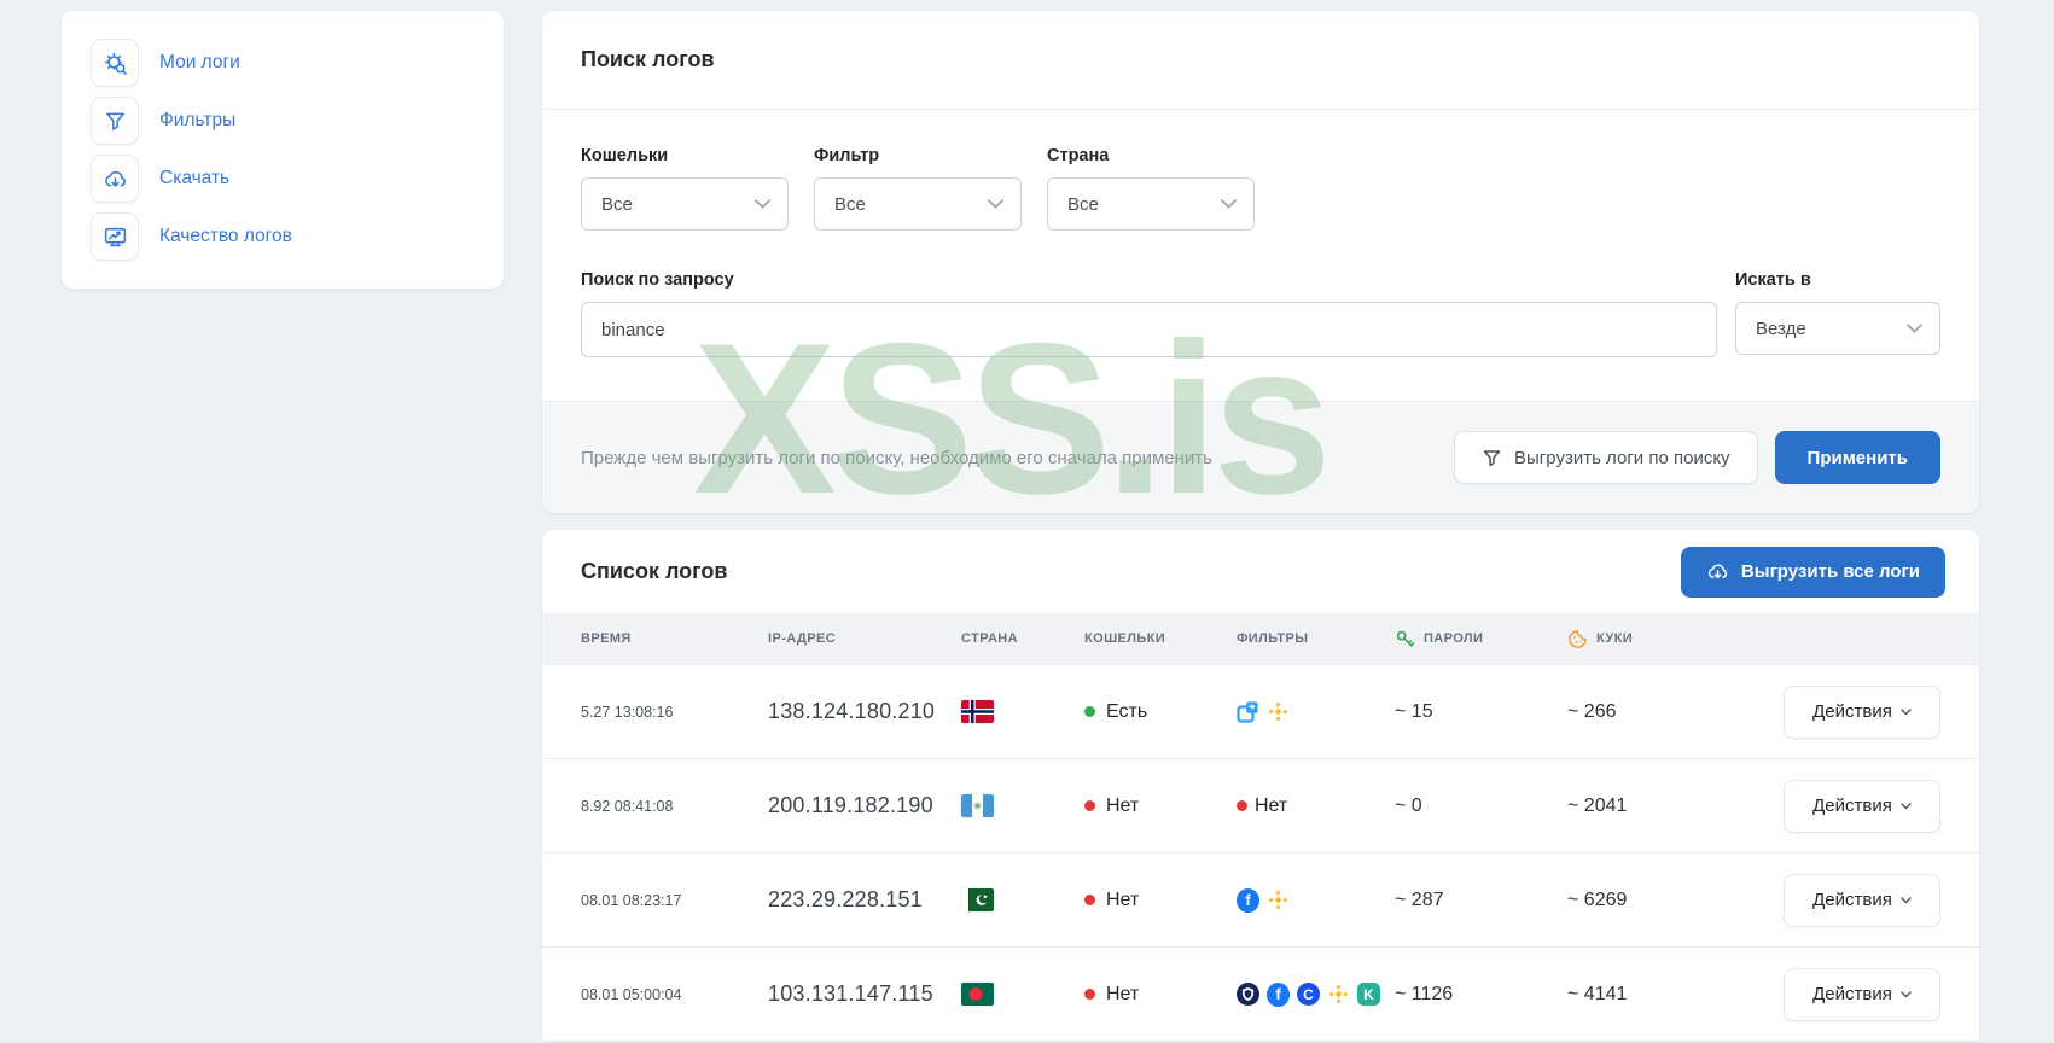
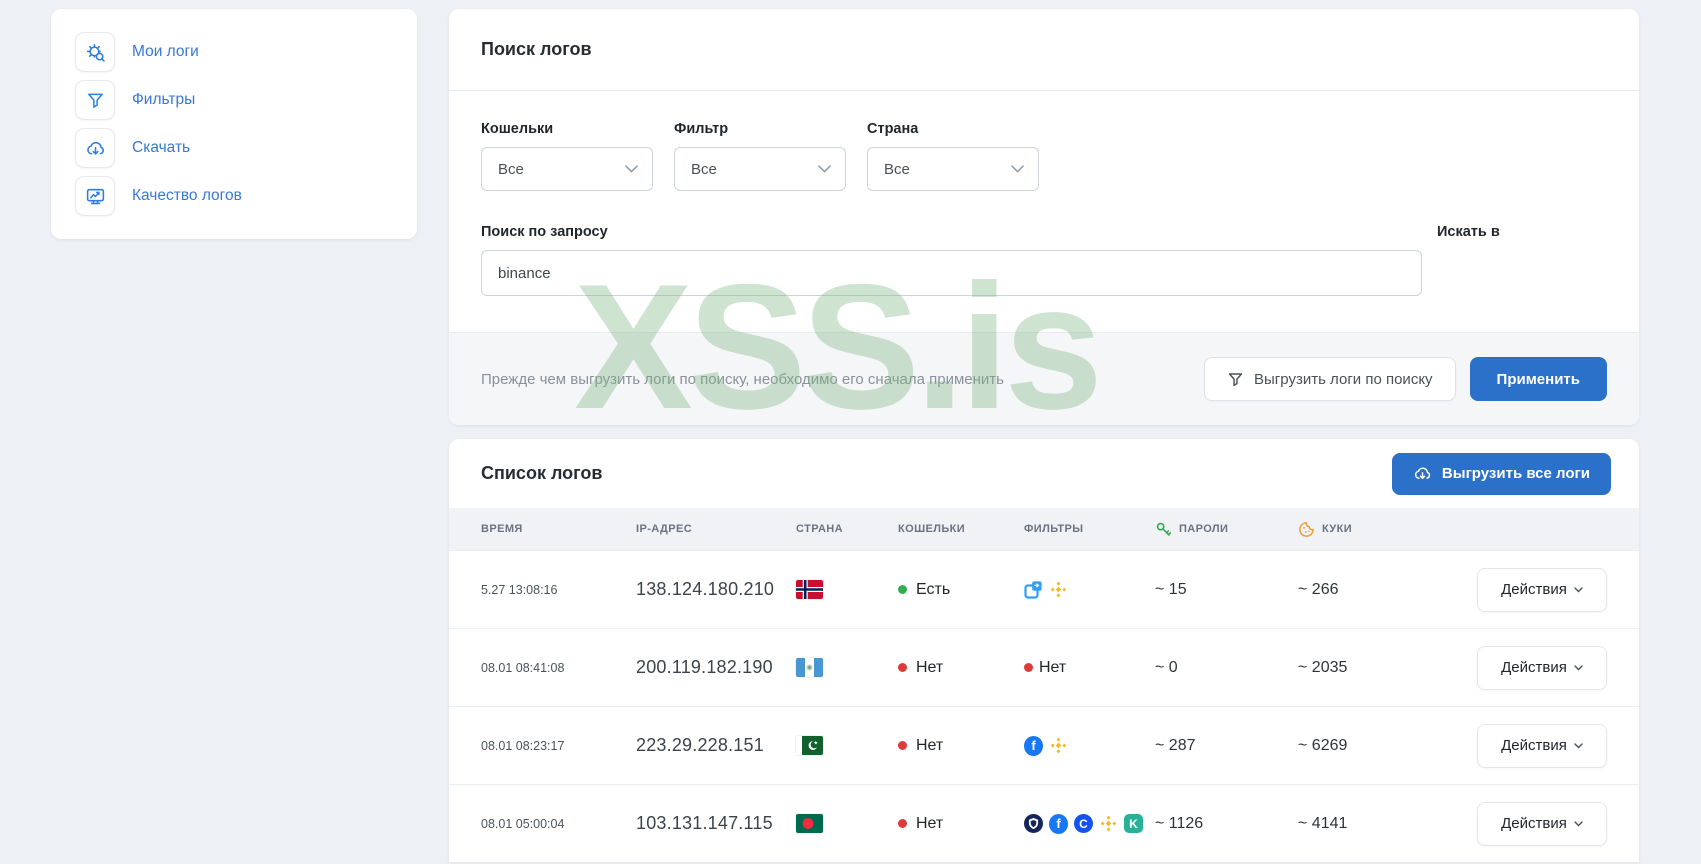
  XSS.is
  Мои логи
  Фильтры
  Скачать
  Качество логов
  Поиск логов
  Кошельки
  Все
  Фильтр
  Все
  Страна
  Все
  Поиск по запросу
  binance
  Искать в
- Везде
  Прежде чем выгрузить логи по поиску, необходимо его сначала применить
  Выгрузить логи по поиску
  Применить
  Список логов
  Выгрузить все логи
  ВРЕМЯ
  IP-АДРЕС
  СТРАНА
  КОШЕЛЬКИ
  ФИЛЬТРЫ
  ПАРОЛИ
  КУКИ
  5.27 13:08:16
  138.124.180.210
  Есть
  ~ 15
  ~ 266
  Действия
- 8.92 08:41:08
+ 08.01 08:41:08
  200.119.182.190
  Нет
  Нет
  ~ 0
- ~ 2041
+ ~ 2035
  Действия
  08.01 08:23:17
  223.29.228.151
  Нет
  f
  ~ 287
  ~ 6269
  Действия
  08.01 05:00:04
  103.131.147.115
  Нет
  f
  C
  K
  ~ 1126
  ~ 4141
  Действия
